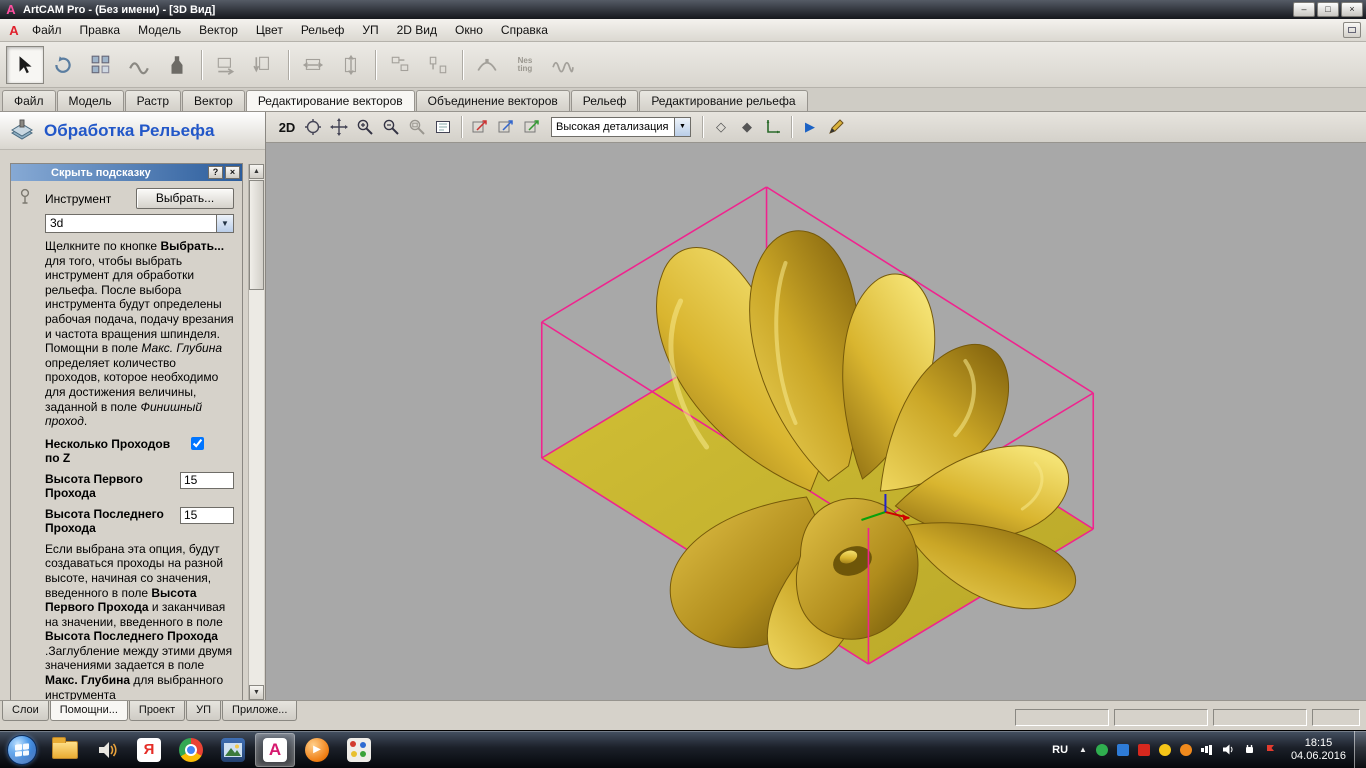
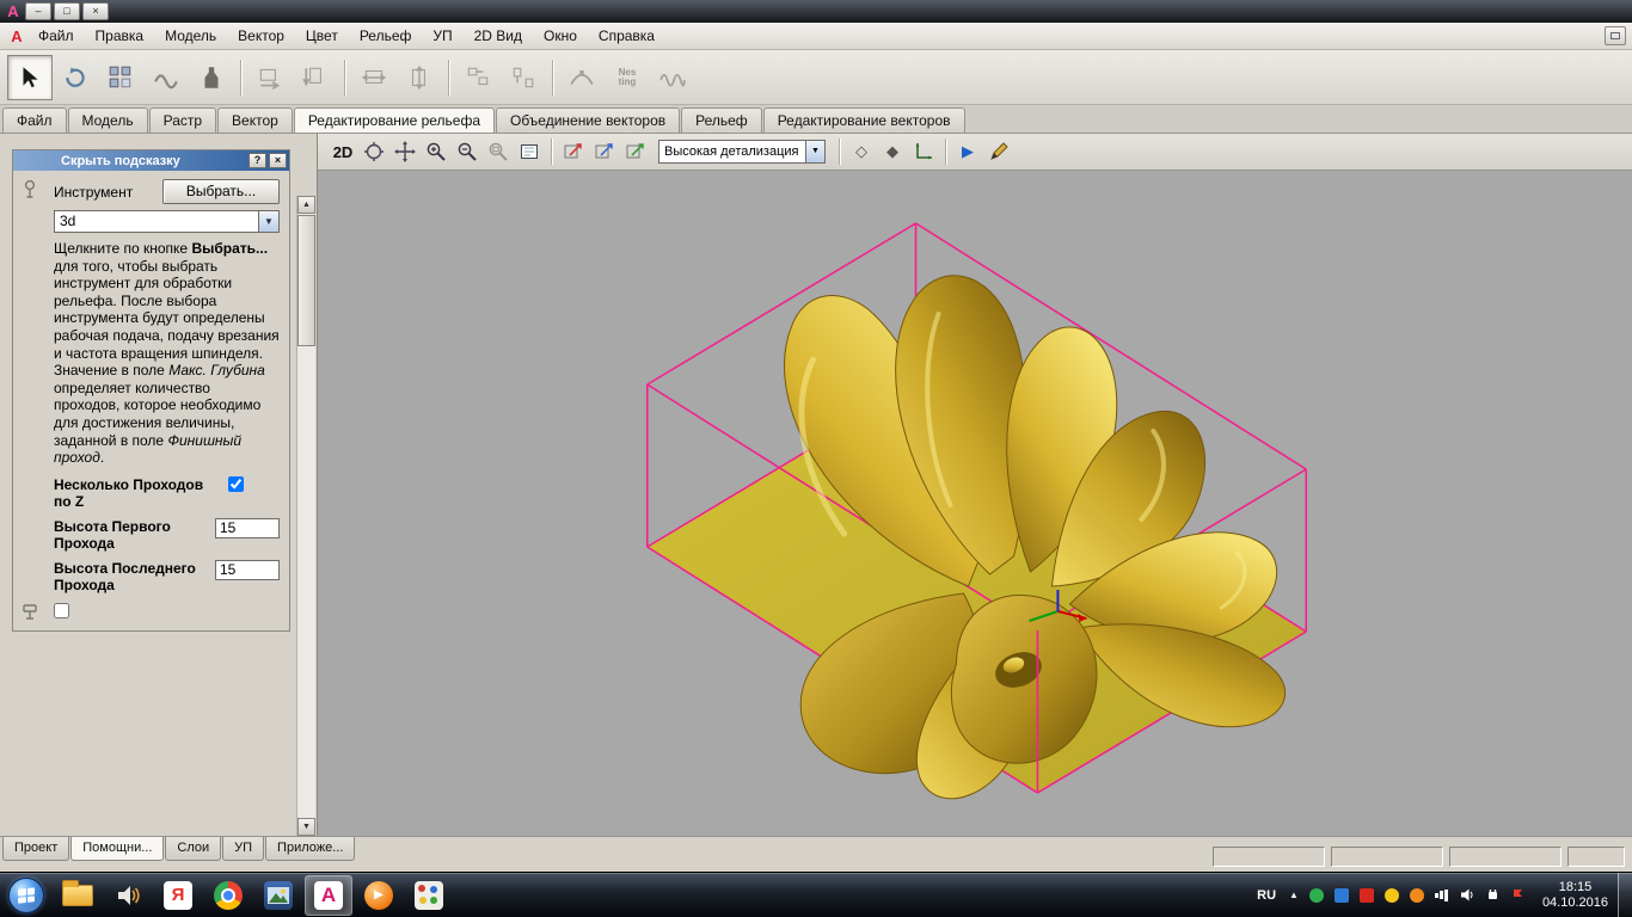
  A
- ArtCAM Pro - (Без имени) - [3D Вид]
  –
  □
  ×
  A
  Файл
  Правка
  Модель
  Вектор
  Цвет
  Рельеф
  УП
  2D Вид
  Окно
  Справка
  Nes
  ting
  Файл
  Модель
  Растр
  Вектор
- Редактирование векторов
+ Редактирование рельефа
  Объединение векторов
  Рельеф
- Редактирование рельефа
+ Редактирование векторов
- Обработка Рельефа
  Скрыть подсказку
  ?
  ×
  Инструмент
  Выбрать...
  3d
  ▼
- Щелкните по кнопке Выбрать... для того, чтобы выбрать инструмент для обработки рельефа. После выбора инструмента будут определены рабочая подача, подачу врезания и частота вращения шпинделя. Помощни в поле Макс. Глубина определяет количество проходов, которое необходимо для достижения величины, заданной в поле Финишный проход.
+ Щелкните по кнопке Выбрать... для того, чтобы выбрать инструмент для обработки рельефа. После выбора инструмента будут определены рабочая подача, подачу врезания и частота вращения шпинделя. Значение в поле Макс. Глубина определяет количество проходов, которое необходимо для достижения величины, заданной в поле Финишный проход.
  Несколько Проходов по Z
  Высота Первого Прохода
  15
  Высота Последнего Прохода
  15
- Если выбрана эта опция, будут создаваться проходы на разной высоте, начиная со значения, введенного в поле Высота Первого Прохода и заканчивая на значении, введенного в поле Высота Последнего Прохода .Заглубление между этими двумя значениями задается в поле Макс. Глубина для выбранного инструмента
  2D
  Высокая детализация
  ◇
  ◆
  ▶
- Слои
+ Проект
  Помощни...
- Проект
+ Слои
  УП
  Приложе...
  Я
  A
  ▶
  RU
  ▲
  18:15
- 04.06.2016
+ 04.10.2016
